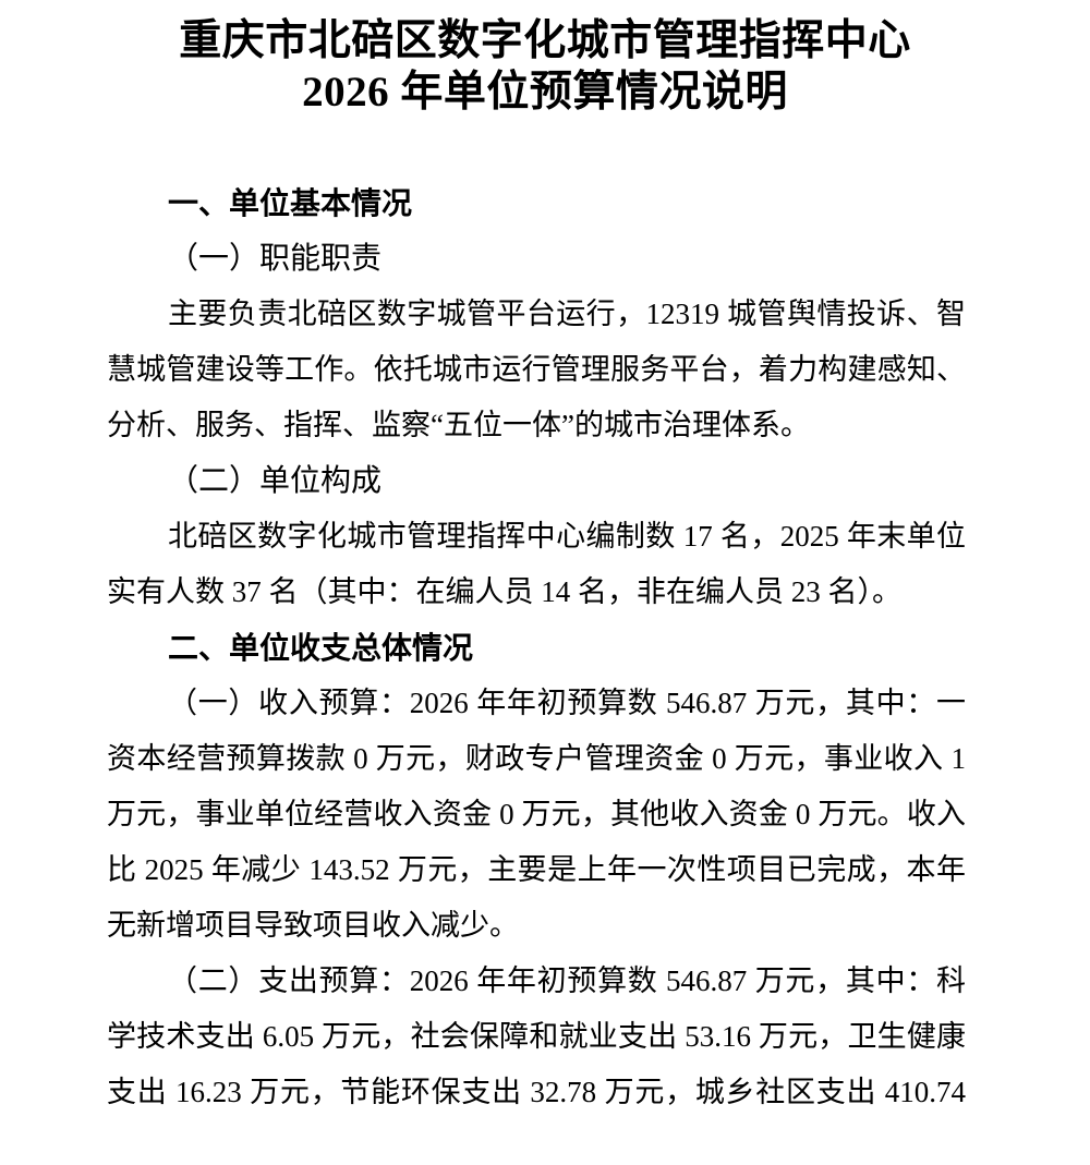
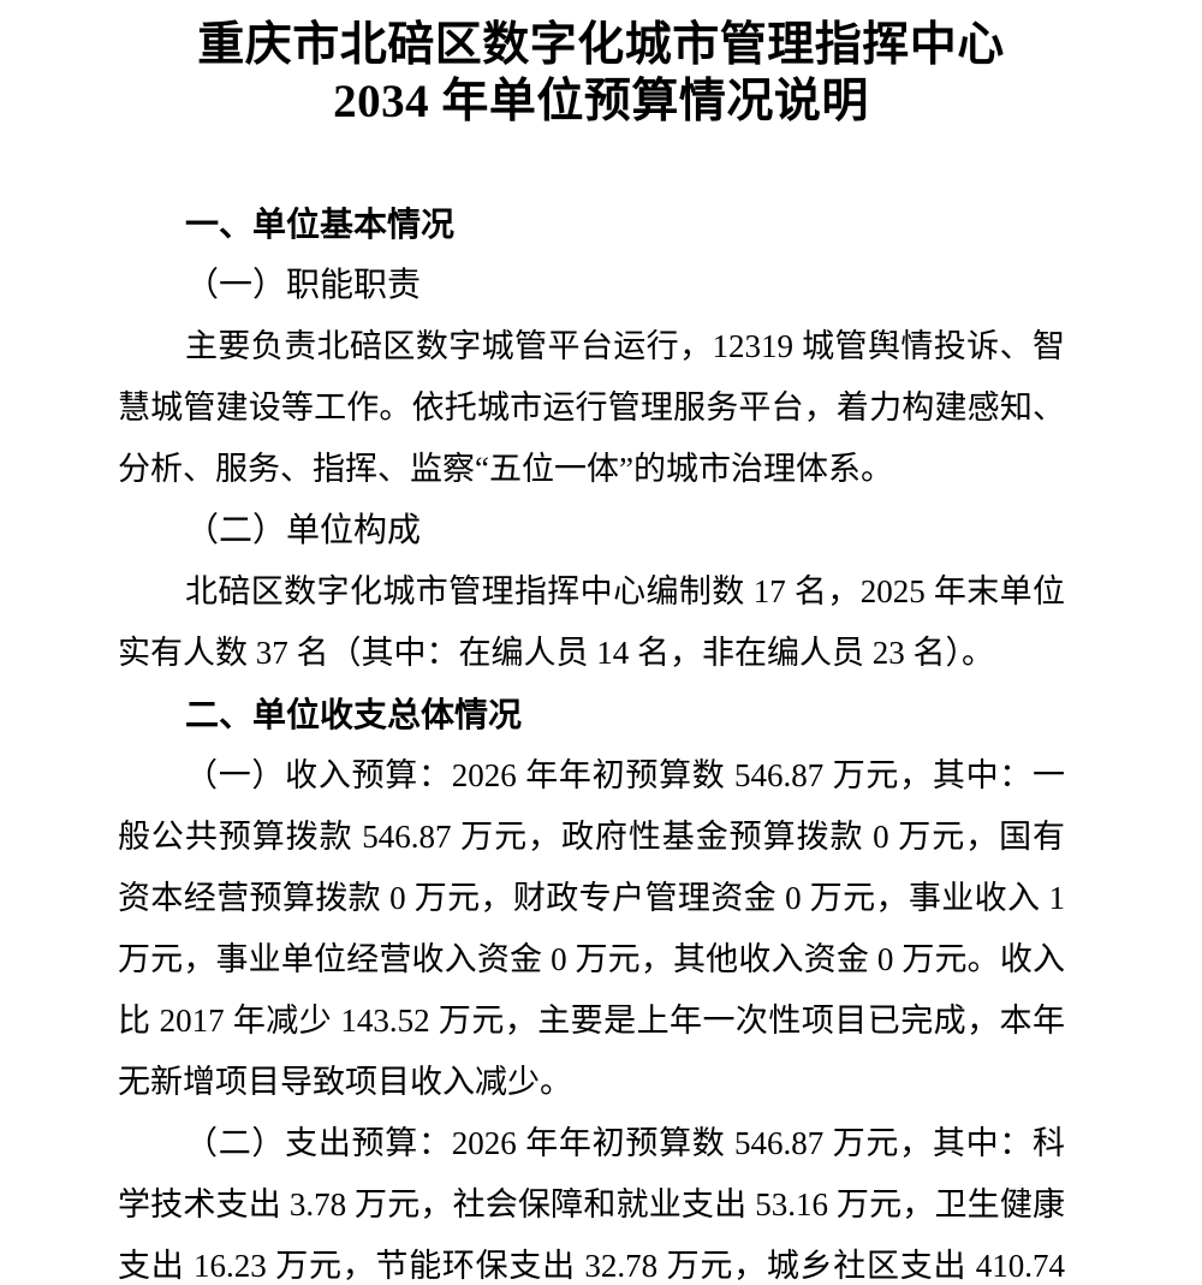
  重庆市北碚区数字化城市管理指挥中心
- 2026 年单位预算情况说明
+ 2034 年单位预算情况说明
  一、单位基本情况
  （一）职能职责
  主要负责北碚区数字城管平台运行，12319 城管舆情投诉、智
  慧城管建设等工作。依托城市运行管理服务平台，着力构建感知、
  分析、服务、指挥、监察“五位一体”的城市治理体系。
  （二）单位构成
  北碚区数字化城市管理指挥中心编制数 17 名，2025 年末单位
  实有人数 37 名（其中：在编人员 14 名，非在编人员 23 名）。
  二、单位收支总体情况
  （一）收入预算：2026 年年初预算数 546.87 万元，其中：一
+ 般公共预算拨款 546.87 万元，政府性基金预算拨款 0 万元，国有
  资本经营预算拨款 0 万元，财政专户管理资金 0 万元，事业收入 1
  万元，事业单位经营收入资金 0 万元，其他收入资金 0 万元。收入
- 比 2025 年减少 143.52 万元，主要是上年一次性项目已完成，本年
+ 比 2017 年减少 143.52 万元，主要是上年一次性项目已完成，本年
  无新增项目导致项目收入减少。
  （二）支出预算：2026 年年初预算数 546.87 万元，其中：科
- 学技术支出 6.05 万元，社会保障和就业支出 53.16 万元，卫生健康
+ 学技术支出 3.78 万元，社会保障和就业支出 53.16 万元，卫生健康
  支出 16.23 万元，节能环保支出 32.78 万元，城乡社区支出 410.74
